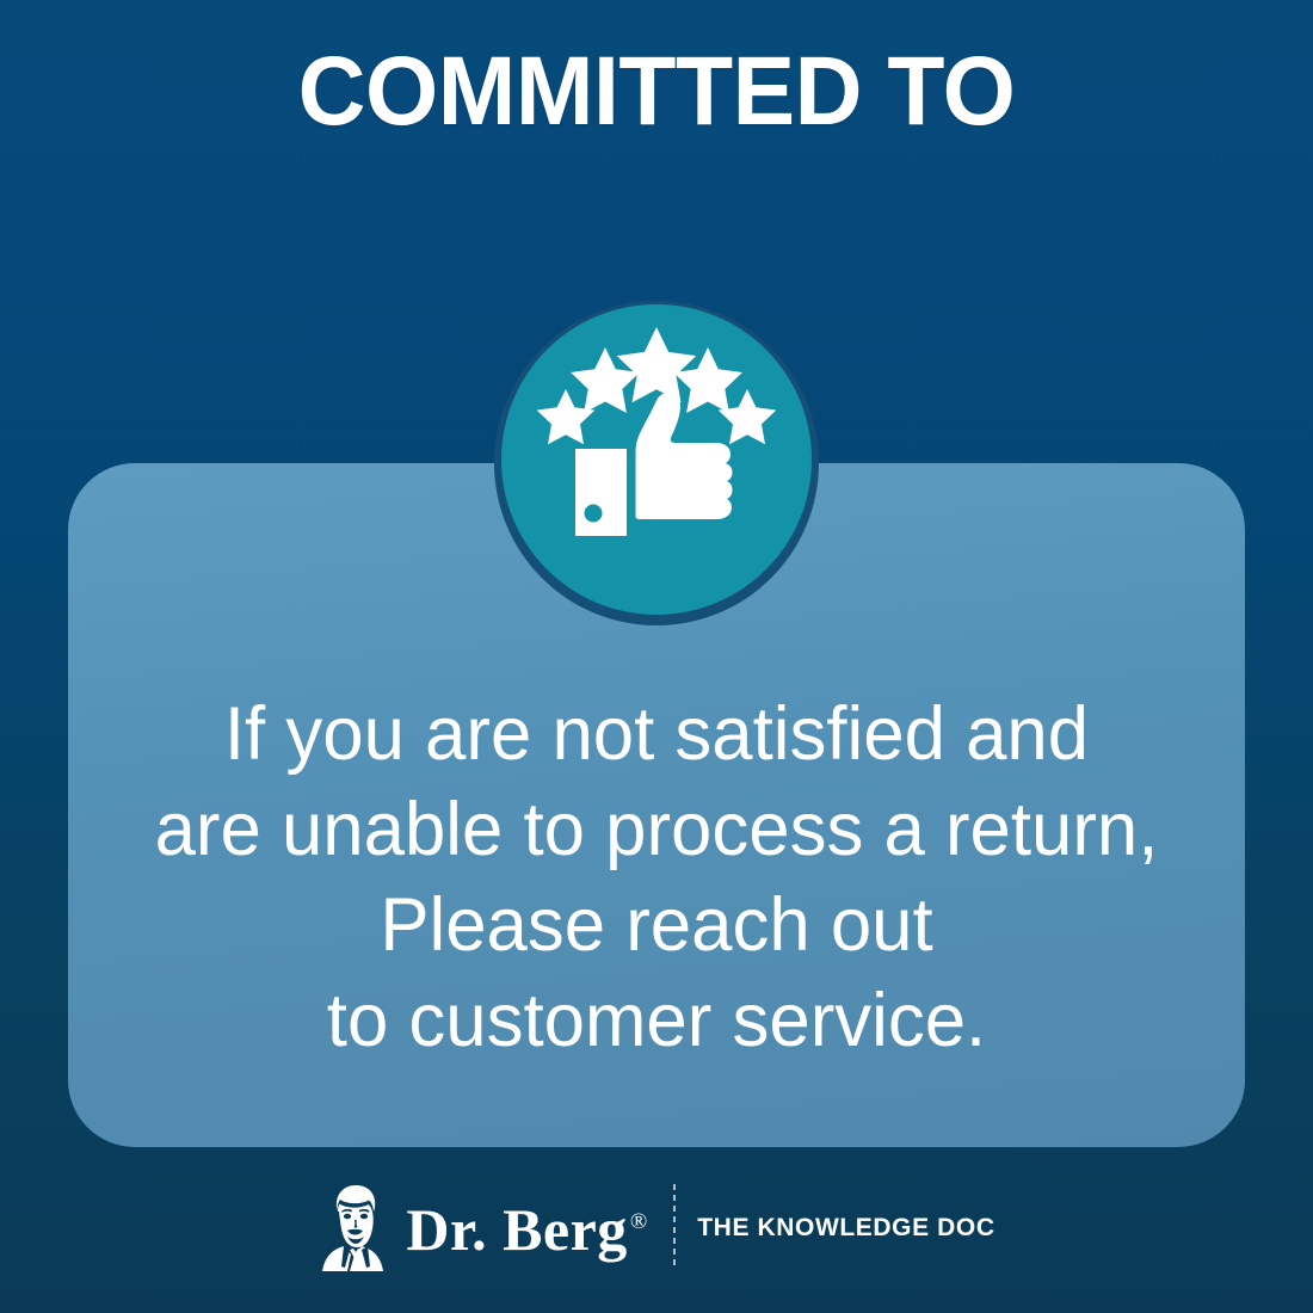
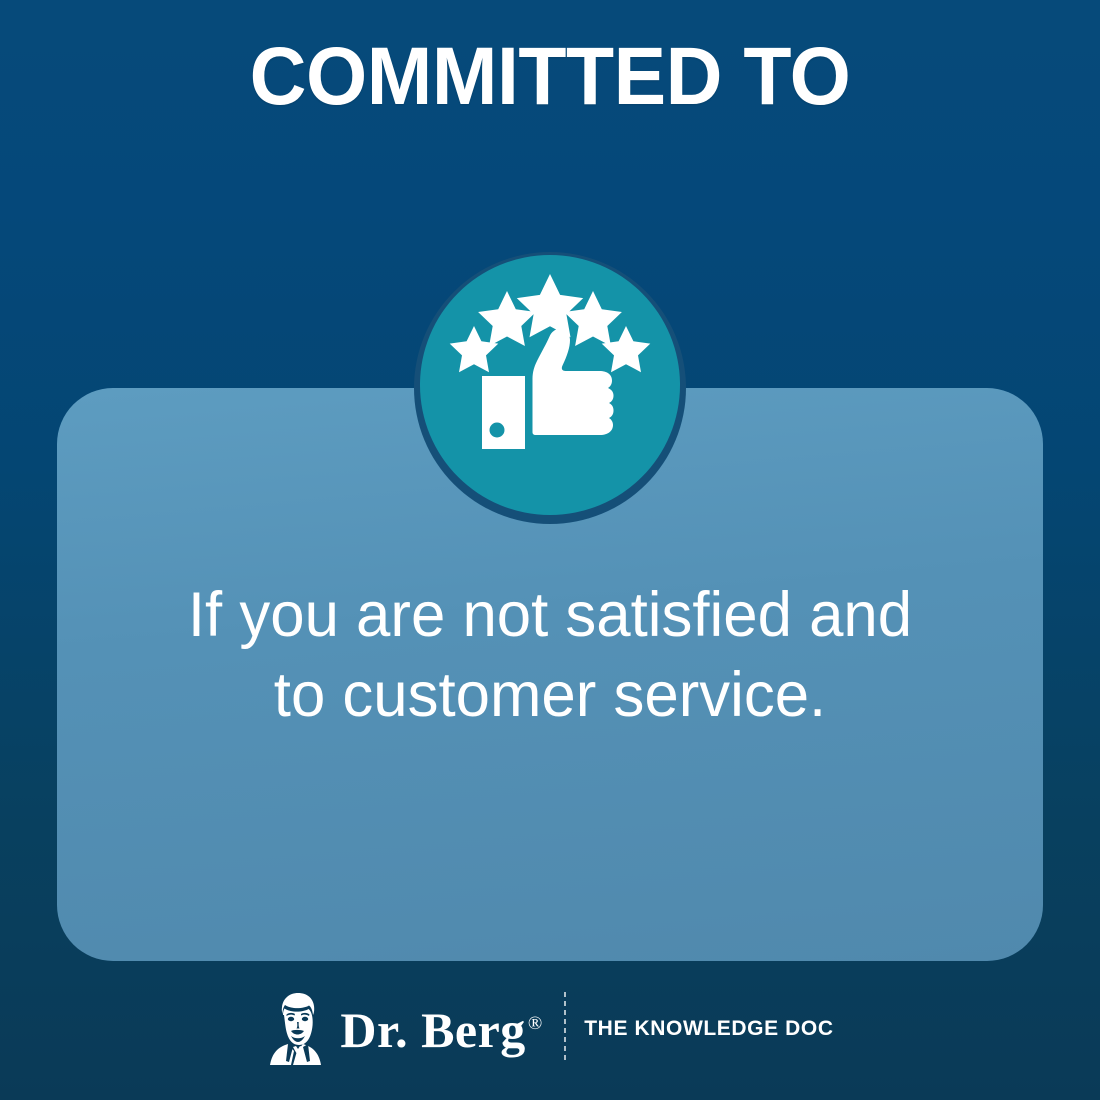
  COMMITTED TO
  If you are not satisfied and
- are unable to process a return,
- Please reach out
  to customer service.
  Dr. Berg®
  THE KNOWLEDGE DOC
